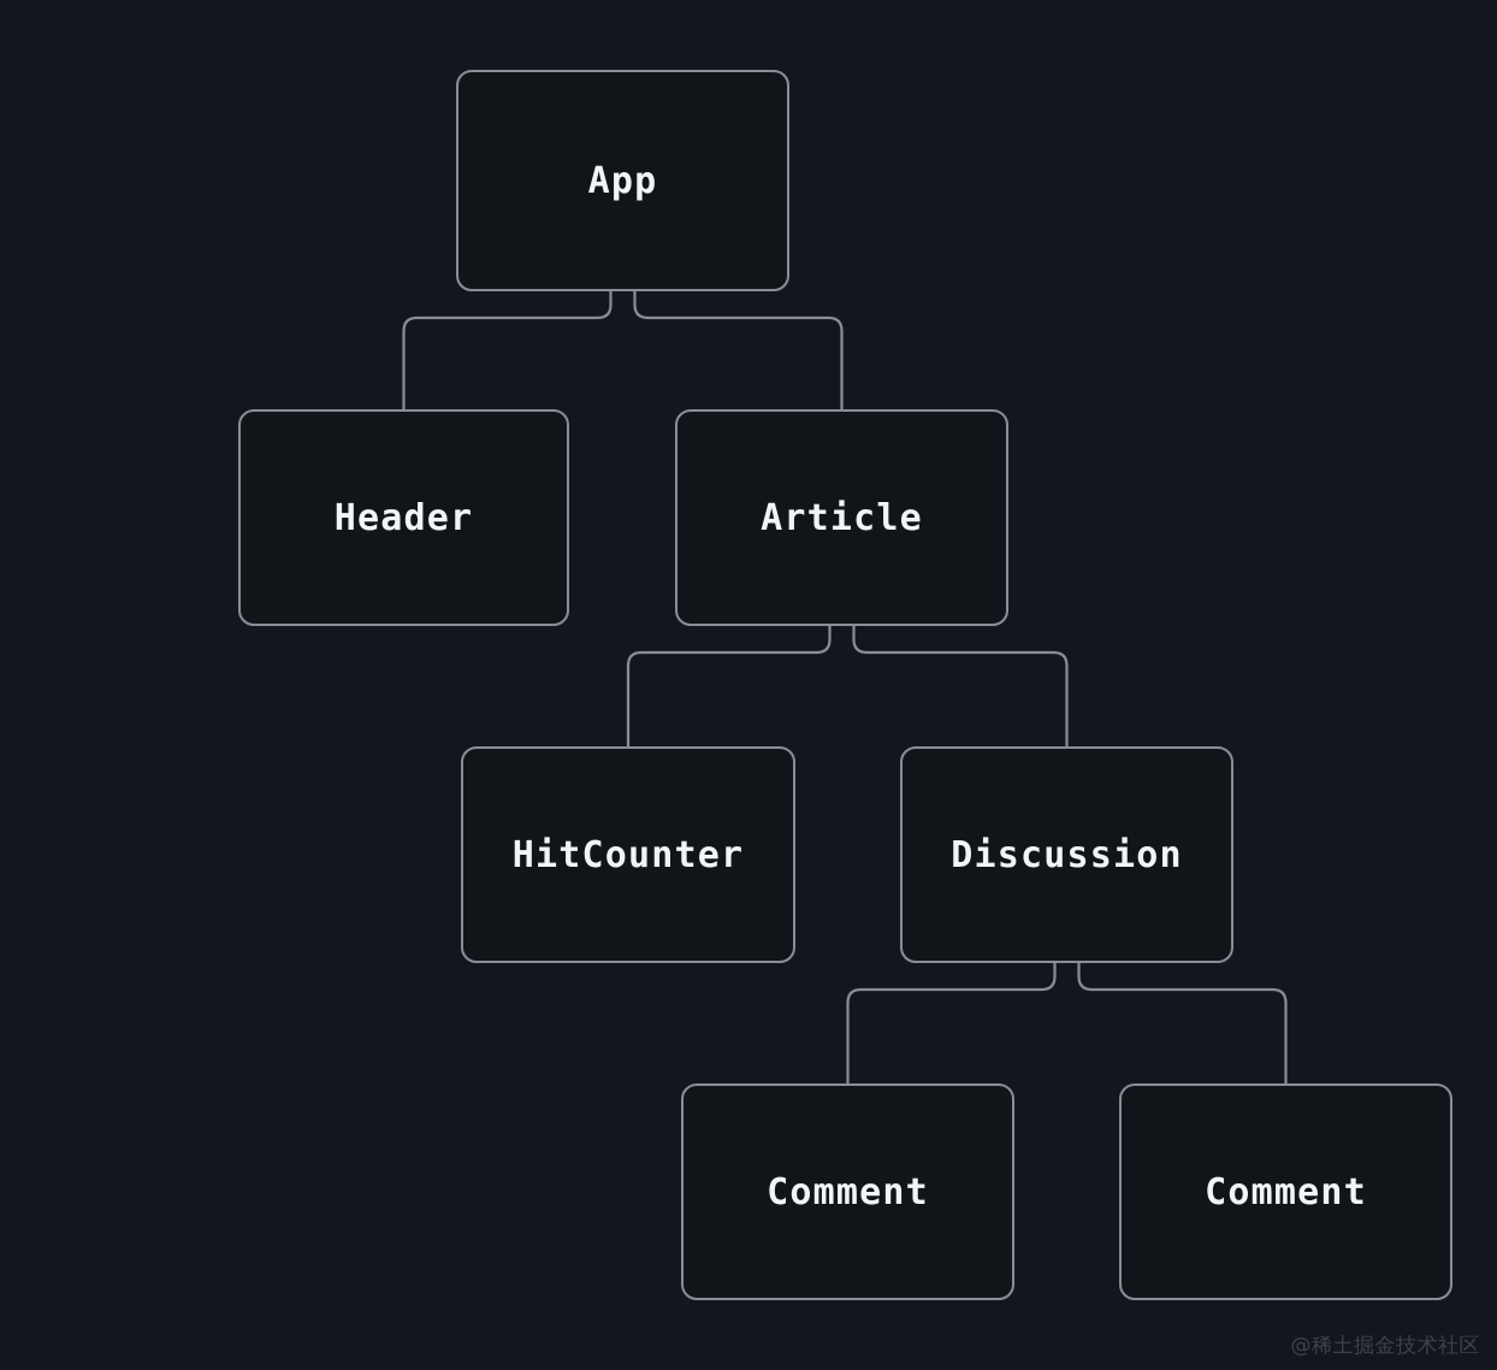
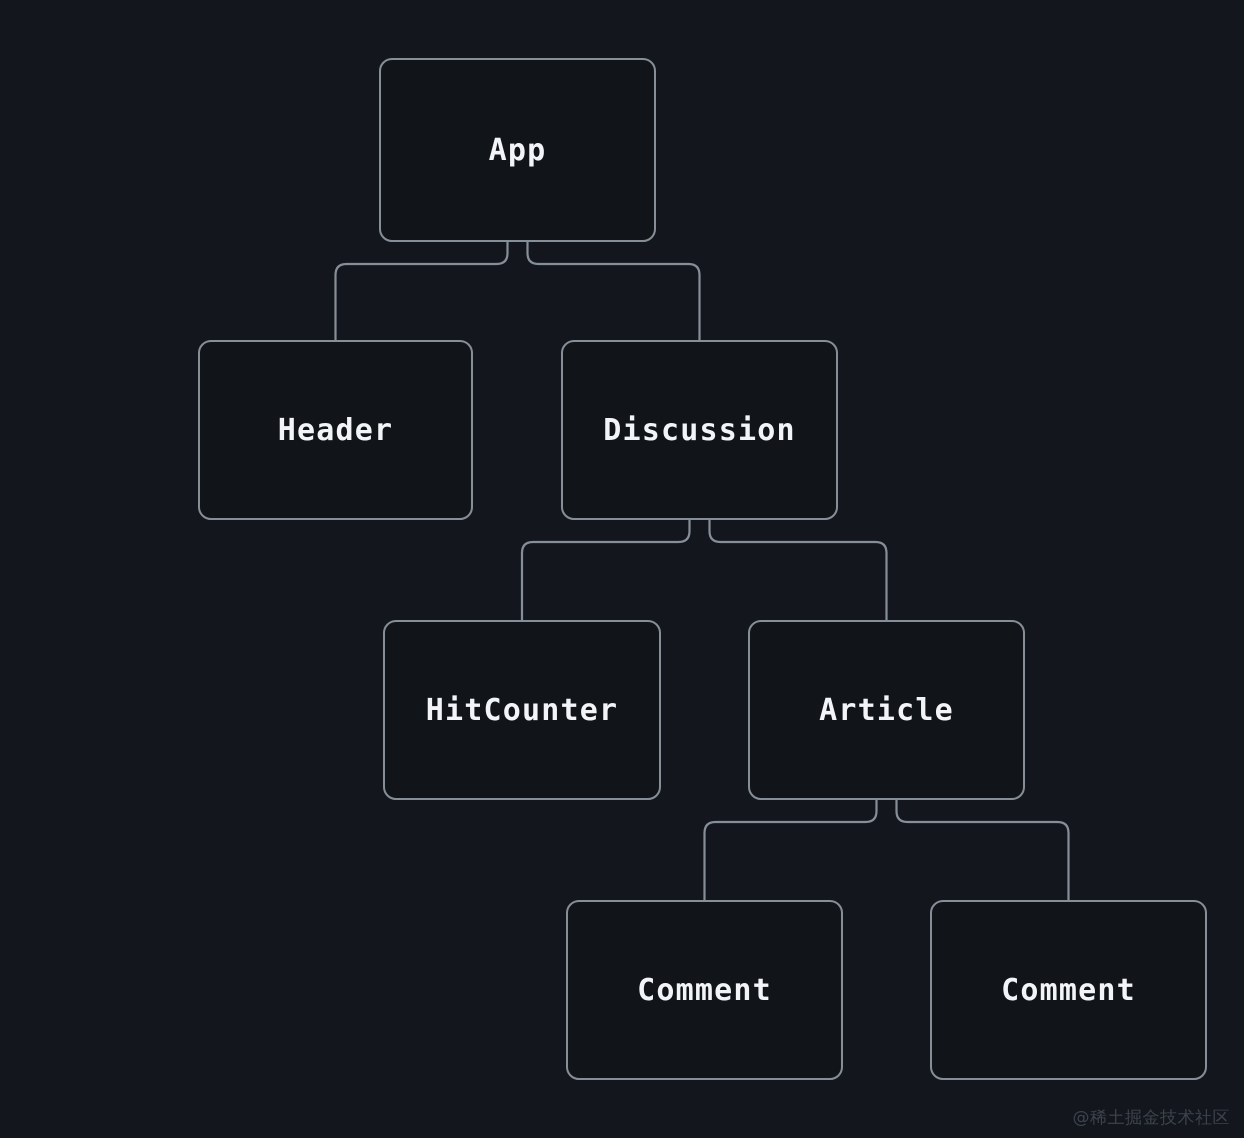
  App
  Header
- Article
+ Discussion
  HitCounter
- Discussion
+ Article
  Comment
  Comment
  @稀土掘金技术社区
